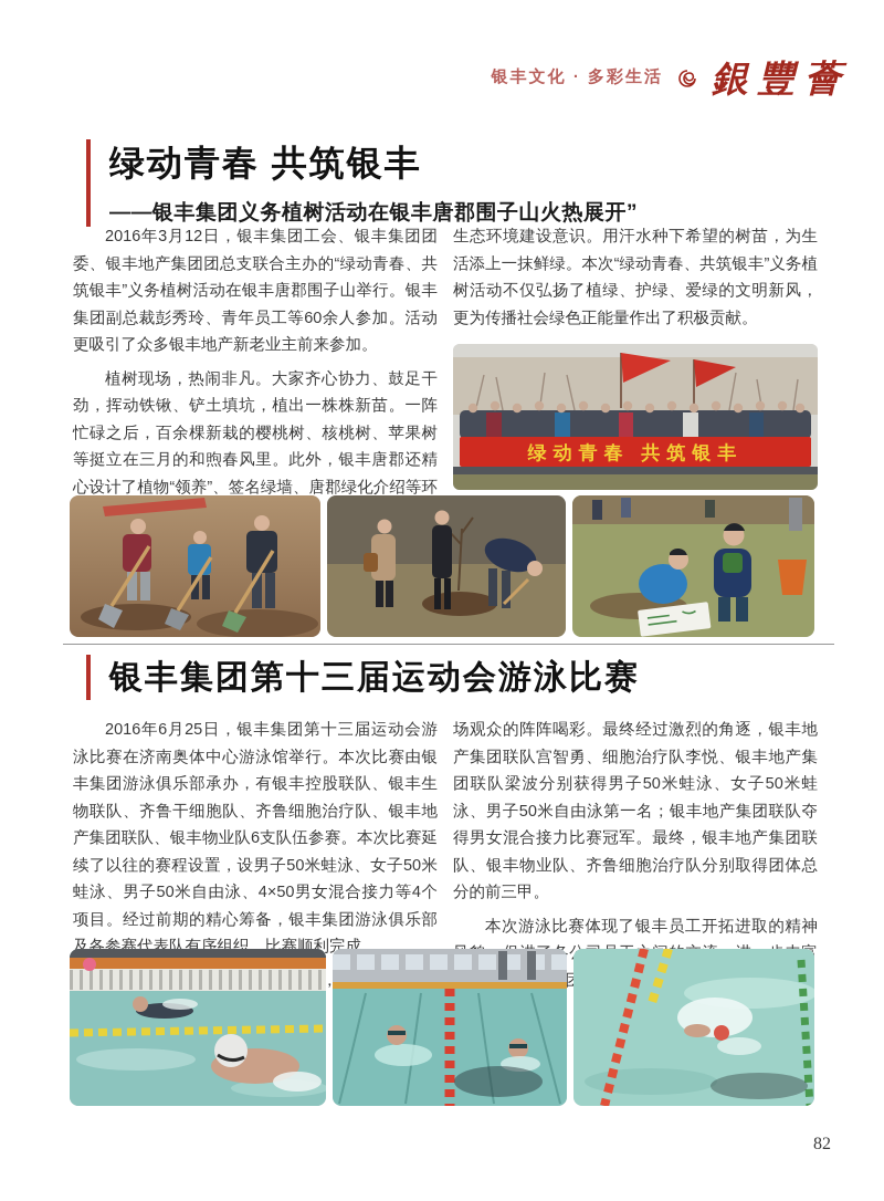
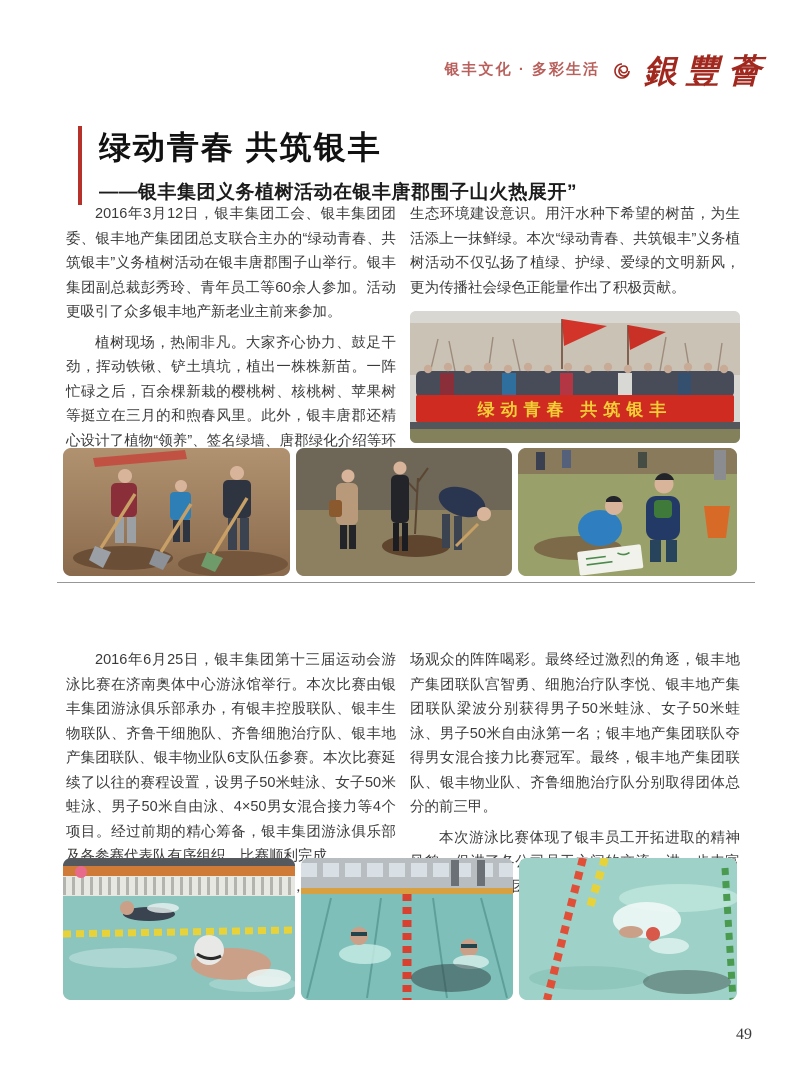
  银丰文化 · 多彩生活
  銀豐薈
  绿动青春 共筑银丰
  ——银丰集团义务植树活动在银丰唐郡围子山火热展开”
  2016年3月12日，银丰集团工会、银丰集团团委、银丰地产集团团总支联合主办的“绿动青春、共筑银丰”义务植树活动在银丰唐郡围子山举行。银丰集团副总裁彭秀玲、青年员工等60余人参加。活动更吸引了众多银丰地产新老业主前来参加。
  植树现场，热闹非凡。大家齐心协力、鼓足干劲，挥动铁锹、铲土填坑，植出一株株新苗。一阵忙碌之后，百余棵新栽的樱桃树、核桃树、苹果树等挺立在三月的和煦春风里。此外，银丰唐郡还精心设计了植物“领养”、签名绿墙、唐郡绿化介绍等环
  生态环境建设意识。用汗水种下希望的树苗，为生活添上一抹鲜绿。本次“绿动青春、共筑银丰”义务植树活动不仅弘扬了植绿、护绿、爱绿的文明新风，更为传播社会绿色正能量作出了积极贡献。
  绿动青春 共筑银丰
- 银丰集团第十三届运动会游泳比赛
  2016年6月25日，银丰集团第十三届运动会游泳比赛在济南奥体中心游泳馆举行。本次比赛由银丰集团游泳俱乐部承办，有银丰控股联队、银丰生物联队、齐鲁干细胞队、齐鲁细胞治疗队、银丰地产集团联队、银丰物业队6支队伍参赛。本次比赛延续了以往的赛程设置，设男子50米蛙泳、女子50米蛙泳、男子50米自由泳、4×50男女混合接力等4个项目。经过前期的精心筹备，银丰集团游泳俱乐部及各参赛代表队有序组织，比赛顺利完成。
  场观众的阵阵喝彩。最终经过激烈的角逐，银丰地产集团联队宫智勇、细胞治疗队李悦、银丰地产集团联队梁波分别获得男子50米蛙泳、女子50米蛙泳、男子50米自由泳第一名；银丰地产集团联队夺得男女混合接力比赛冠军。最终，银丰地产集团联队、银丰物业队、齐鲁细胞治疗队分别取得团体总分的前三甲。
- 82
+ 49
